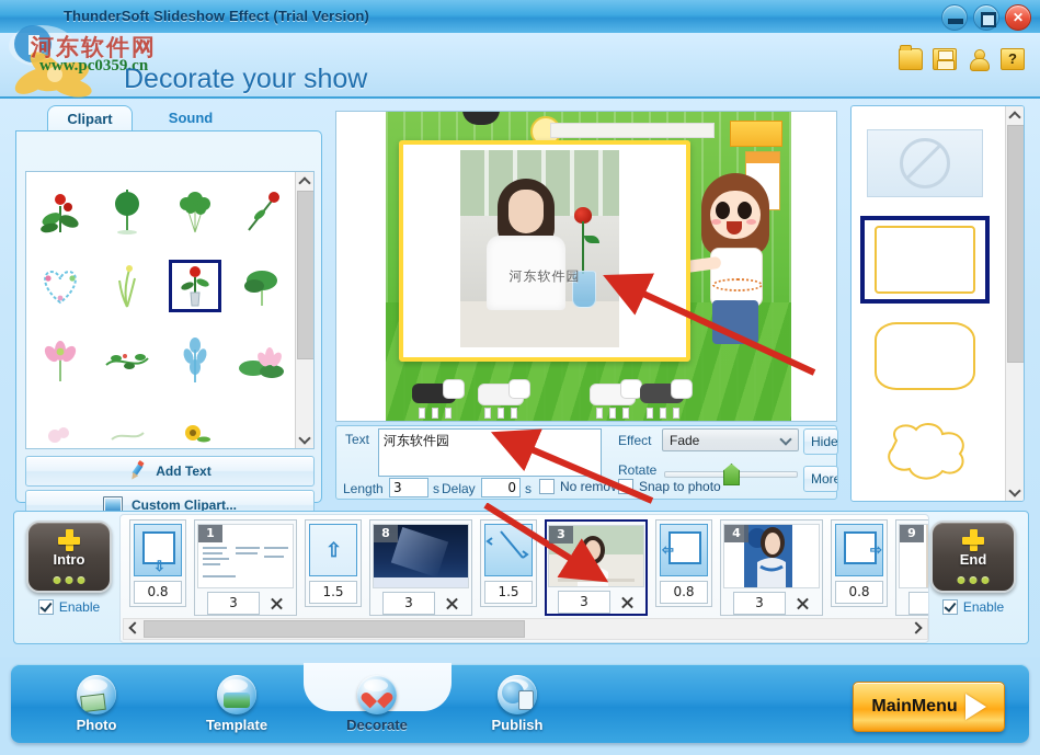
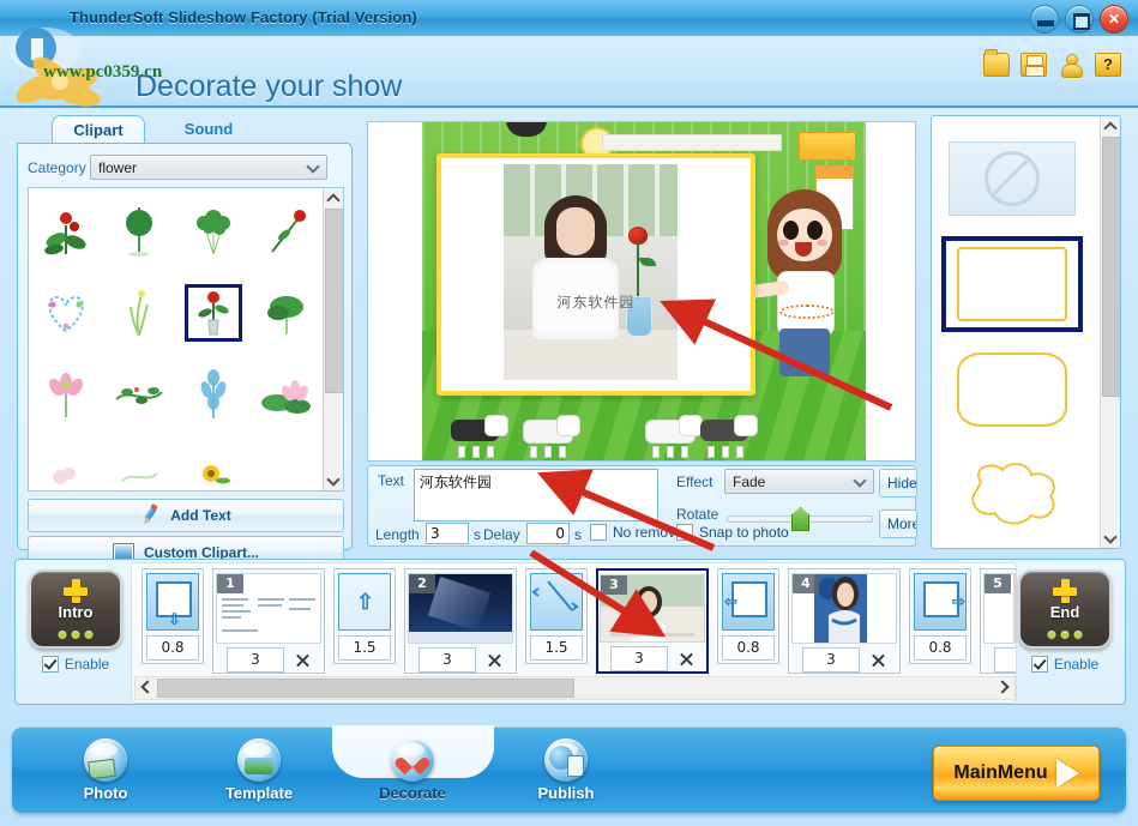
- ThunderSoft Slideshow Effect (Trial Version)
+ ThunderSoft Slideshow Factory (Trial Version)
  ✕
- 河东软件网
  www.pc0359.cn
  Decorate your show
  ?
  Clipart
  Sound
+ Category
+ flower
  Add Text
  Custom Clipart...
  河东软件园
  Text
  河东软件园
  Length
  3
  s
  Delay
  0
  s
  No remo
  Snap to photo
  Effect
  Fade
  Rotate
  Hide
  More
  Intro
  Enable
  ⇩
  0.8
  1
  3
  ⇧
  1.5
- 8
+ 2
  3
  1.5
  3
  3
  ⇦
  0.8
  4
  3
  ⇨
  0.8
- 9
+ 5
  End
  Enable
  Photo
  Template
  Decorate
  Publish
  MainMenu
